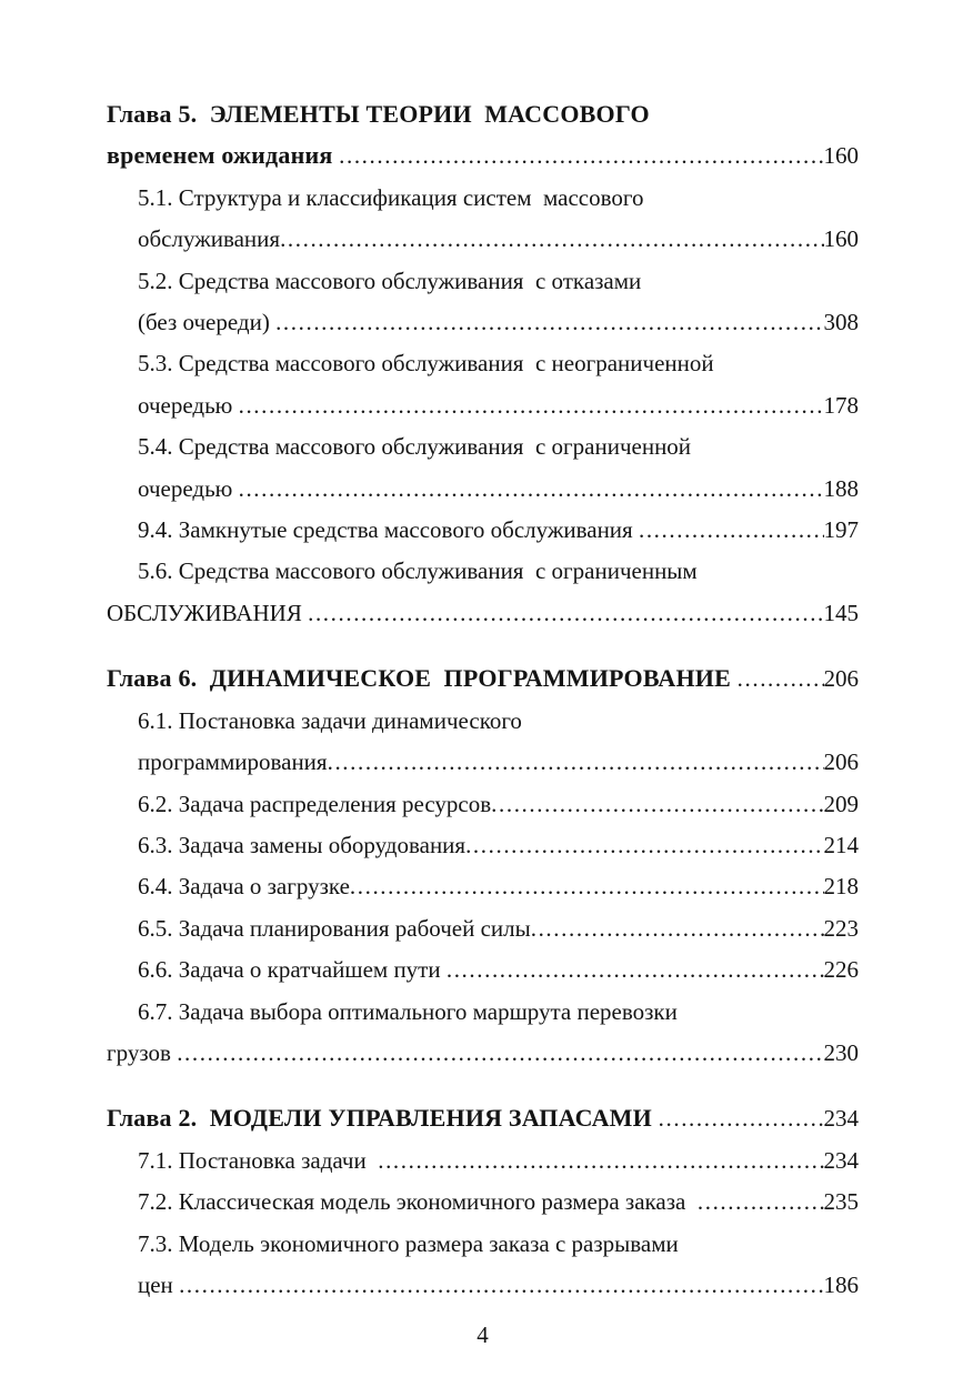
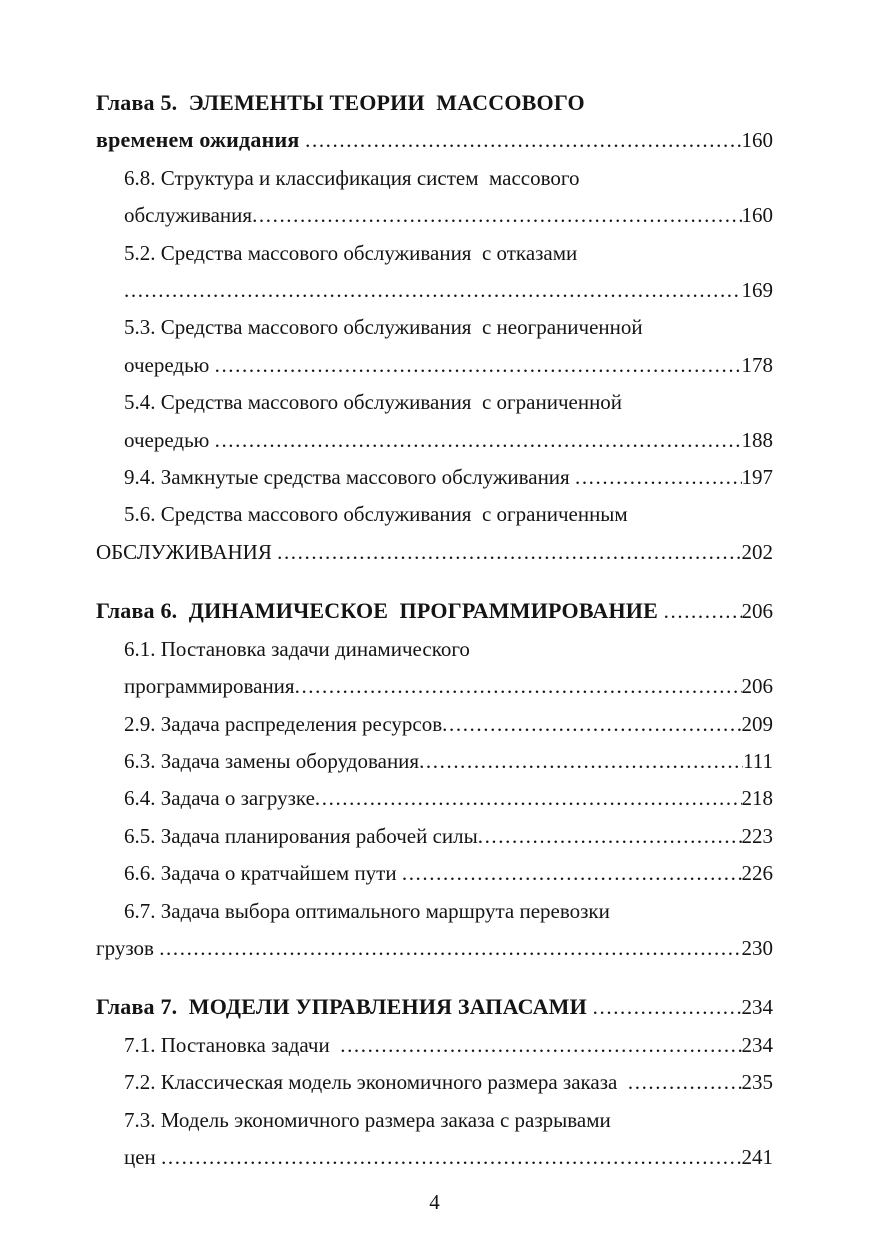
  Глава 5. ЭЛЕМЕНТЫ ТЕОРИИ МАССОВОГО
  временем ожидания
  160
- 5.1. Структура и классификация систем массового
+ 6.8. Структура и классификация систем массового
  обслуживания
  160
  5.2. Средства массового обслуживания с отказами
- (без очереди)
- 308
+ 169
  5.3. Средства массового обслуживания с неограниченной
  очередью
  178
  5.4. Средства массового обслуживания с ограниченной
  очередью
  188
  9.4. Замкнутые средства массового обслуживания
  197
  5.6. Средства массового обслуживания с ограниченным
  ОБСЛУЖИВАНИЯ
- 145
+ 202
  Глава 6. ДИНАМИЧЕСКОЕ ПРОГРАММИРОВАНИЕ
  206
  6.1. Постановка задачи динамического
  программирования
  206
- 6.2. Задача распределения ресурсов
+ 2.9. Задача распределения ресурсов
  209
  6.3. Задача замены оборудования
- 214
+ 111
  6.4. Задача о загрузке
  218
  6.5. Задача планирования рабочей силы
  223
  6.6. Задача о кратчайшем пути
  226
  6.7. Задача выбора оптимального маршрута перевозки
  грузов
  230
- Глава 2. МОДЕЛИ УПРАВЛЕНИЯ ЗАПАСАМИ
+ Глава 7. МОДЕЛИ УПРАВЛЕНИЯ ЗАПАСАМИ
  234
  7.1. Постановка задачи
  234
  7.2. Классическая модель экономичного размера заказа
  235
  7.3. Модель экономичного размера заказа с разрывами
  цен
- 186
+ 241
  4
